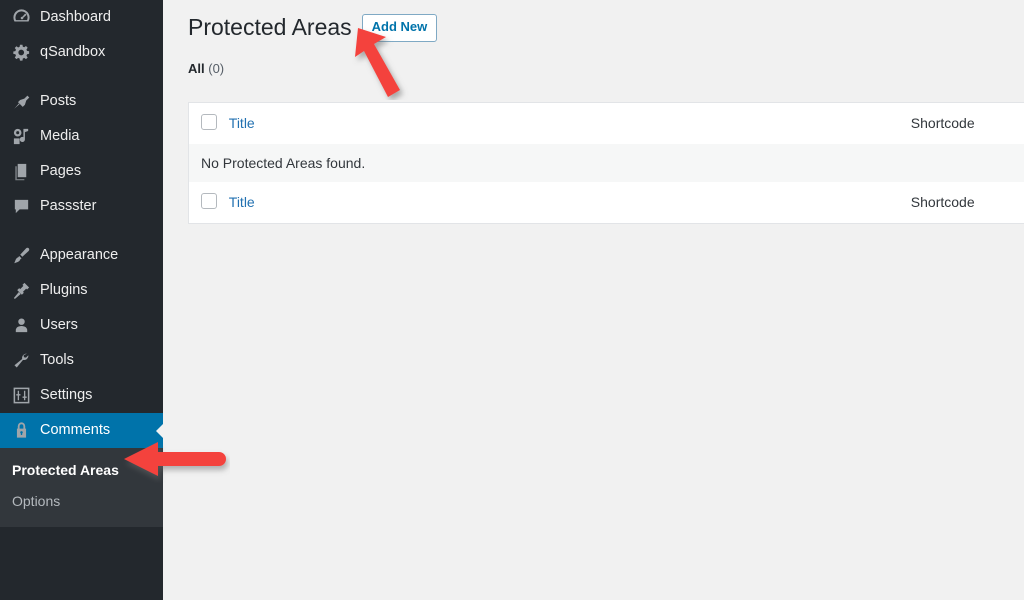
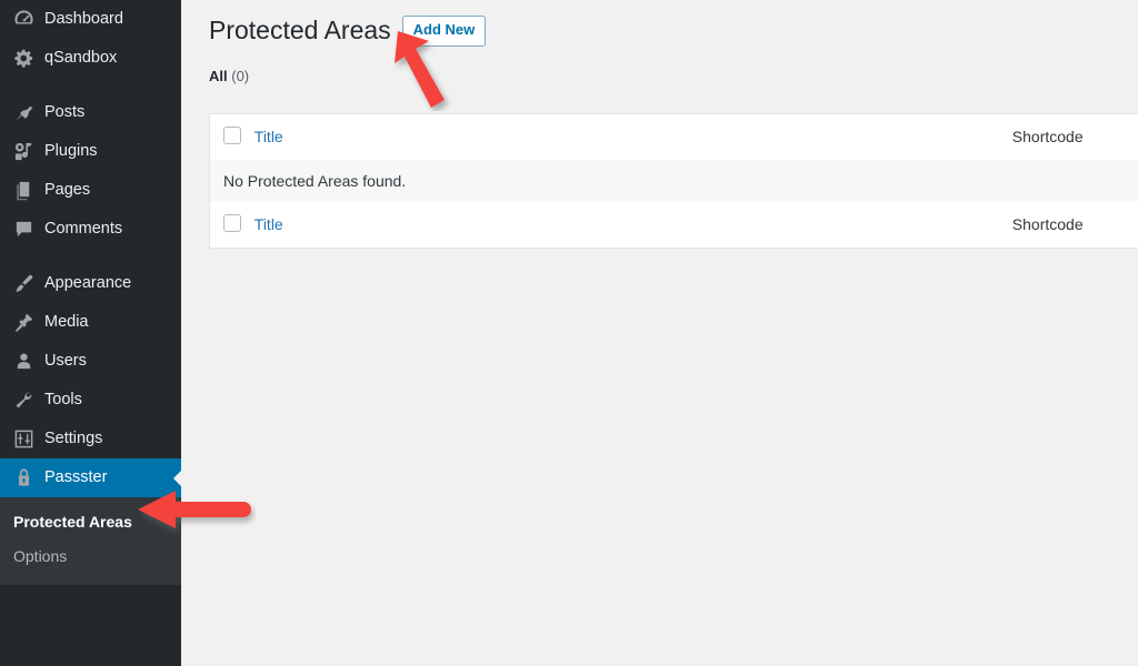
  Dashboard
  qSandbox
  Posts
- Media
+ Plugins
  Pages
- Passster
+ Comments
  Appearance
- Plugins
+ Media
  Users
  Tools
  Settings
- Comments
+ Passster
  Protected Areas
  Options
  Protected Areas
  Add New
  All (0)
  	Title	Shortcode
  No Protected Areas found.
  	Title	Shortcode
